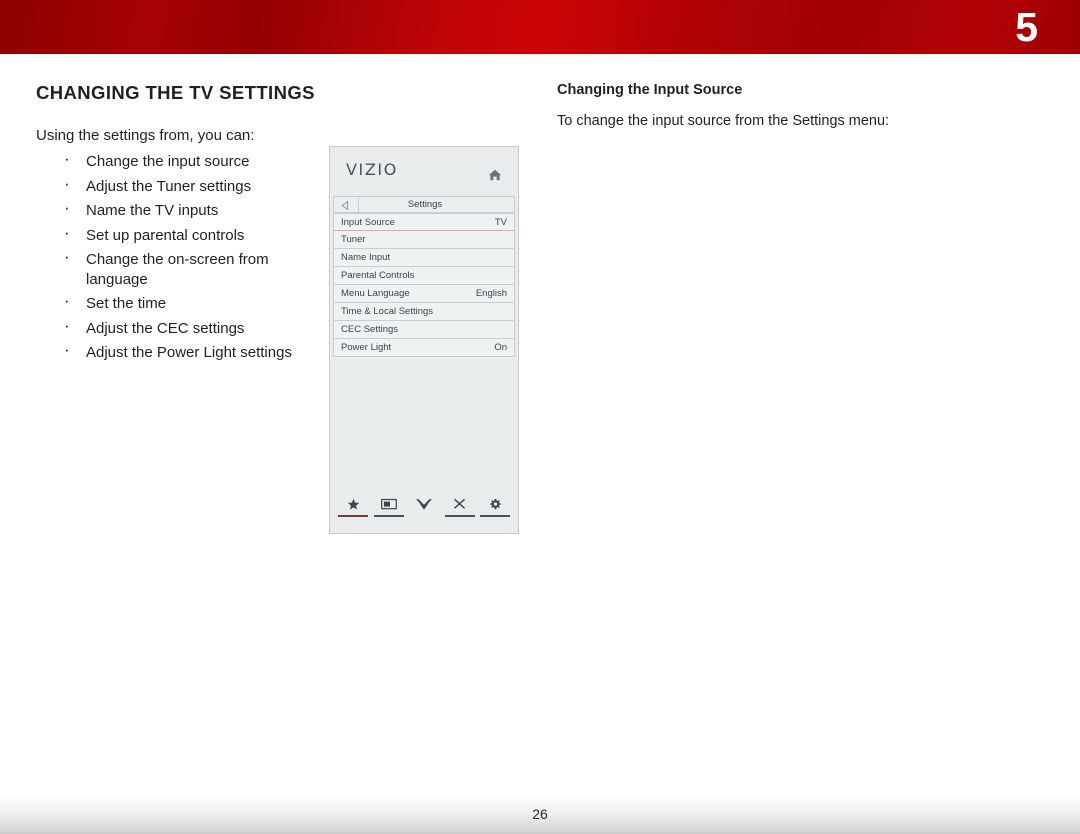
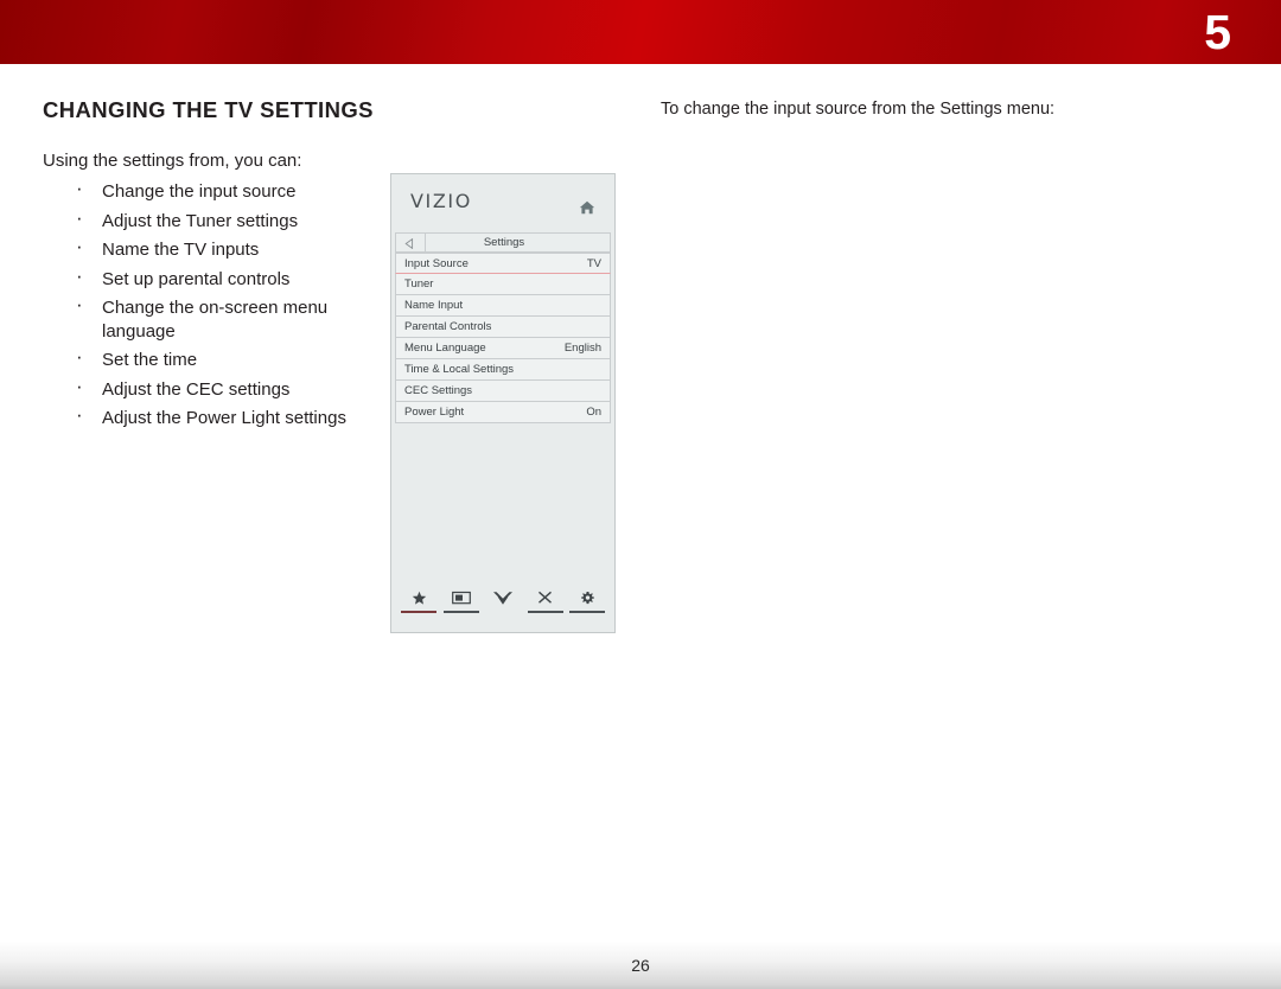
  5
  CHANGING THE TV SETTINGS
  Using the settings from, you can:
  Change the input source
  Adjust the Tuner settings
  Name the TV inputs
  Set up parental controls
- Change the on-screen from language
+ Change the on-screen menu language
  Set the time
  Adjust the CEC settings
  Adjust the Power Light settings
  VIZIO
  Settings
  Input Source
  TV
  Tuner
  Name Input
  Parental Controls
  Menu Language
  English
  Time & Local Settings
  CEC Settings
  Power Light
  On
- Changing the Input Source
  To change the input source from the Settings menu:
  26
